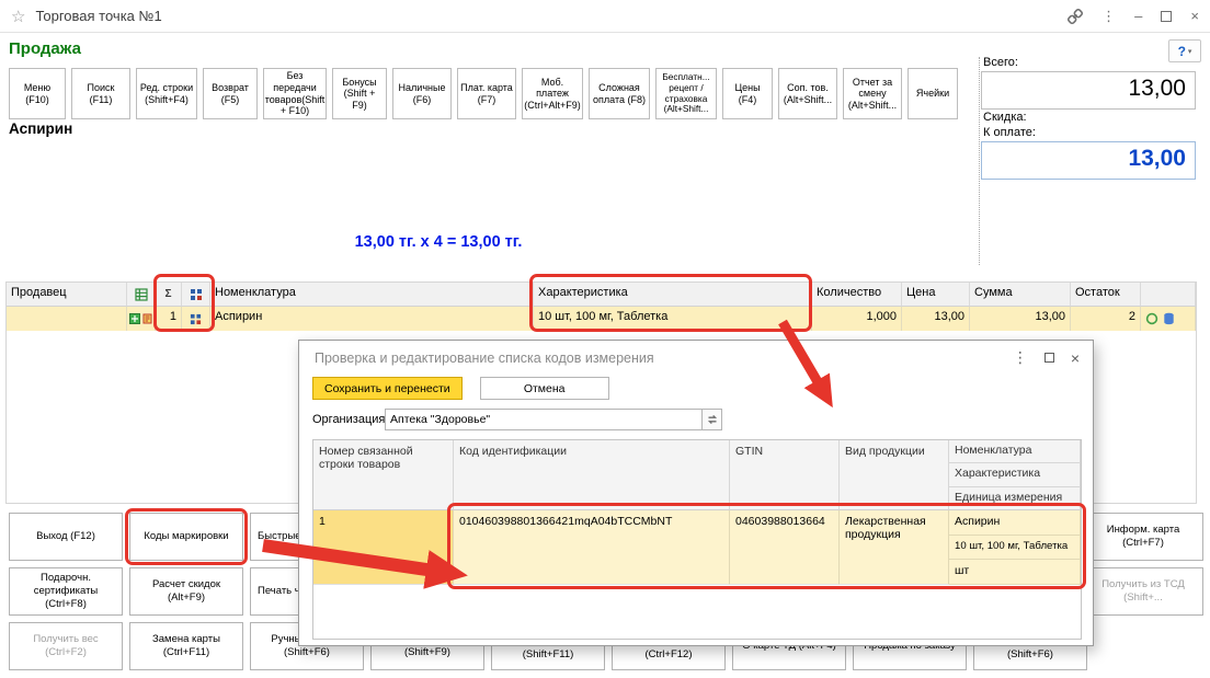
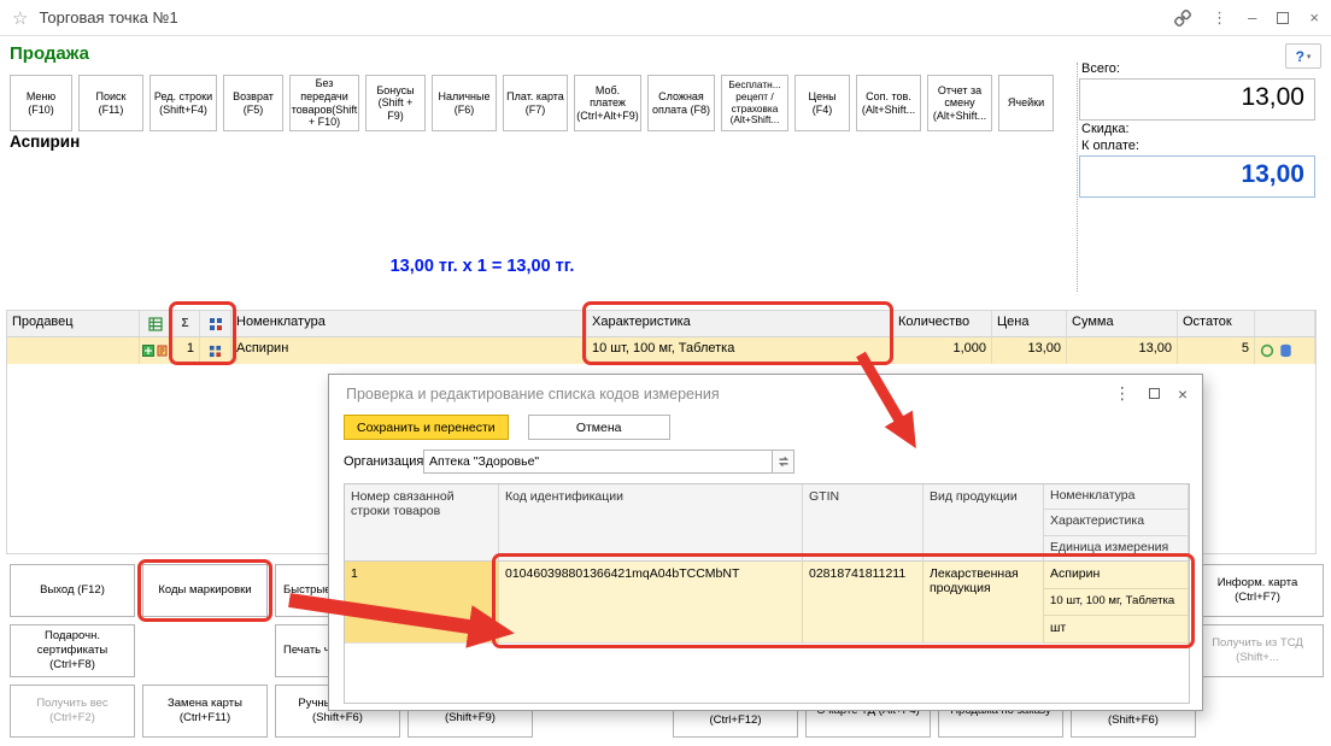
  ☆
  Торговая точка №1
  ⋮
  –
  ×
  Продажа
  ?
  Меню (F10)
  Поиск (F11)
  Ред. строки (Shift+F4)
  Возврат (F5)
  Без передачи товаров(Shift + F10)
  Бонусы (Shift + F9)
  Наличные (F6)
  Плат. карта (F7)
  Моб. платеж (Ctrl+Alt+F9)
  Сложная оплата (F8)
  Бесплатн... рецепт / страховка (Alt+Shift...
  Цены (F4)
  Соп. тов. (Alt+Shift...
  Отчет за смену (Alt+Shift...
  Ячейки
  Всего:
  13,00
  Скидка:
  К оплате:
  13,00
  Аспирин
- 13,00 тг. x 4 = 13,00 тг.
+ 13,00 тг. x 1 = 13,00 тг.
  Продавец
  Σ
  Номенклатура
  Характеристика
  Количество
  Цена
  Сумма
  Остаток
  1
  Аспирин
  10 шт, 100 мг, Таблетка
  1,000
  13,00
  13,00
- 2
+ 5
  Выход (F12)
  Коды маркировки
  Информ. карта (Ctrl+F7)
  Подарочн. сертификаты (Ctrl+F8)
- Расчет скидок (Alt+F9)
  Получить из ТСД (Shift+...
  Получить вес (Ctrl+F2)
  Замена карты (Ctrl+F11)
- (Shift+F11)
  (Ctrl+F12)
  (Shift+F6)
  Проверка и редактирование списка кодов измерения
  ⋮
  ×
  Сохранить и перенести
  Отмена
  Организация
  Аптека "Здоровье"
  Номер связанной строки товаров
  Код идентификации
  GTIN
  Вид продукции
  Номенклатура
  Характеристика
  Единица измерения
  1
  010460398801366421mqA04bTCCMbNT
- 04603988013664
+ 02818741811211
  Лекарственная продукция
  Аспирин
  10 шт, 100 мг, Таблетка
  шт
